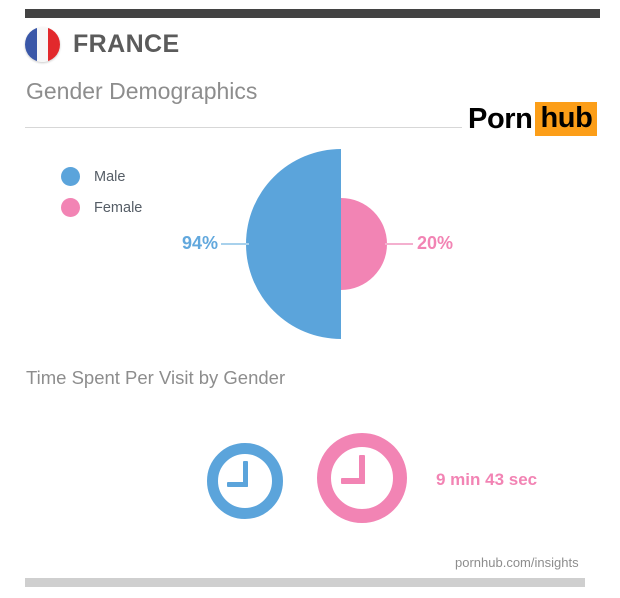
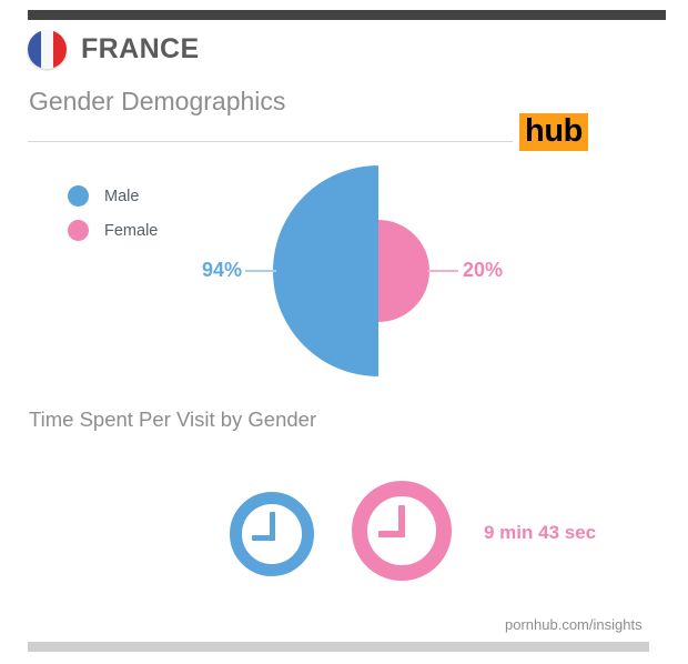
  FRANCE
  Gender Demographics
- Porn
  hub
  Male
  Female
  94%
  20%
  Time Spent Per Visit by Gender
  9 min 43 sec
  pornhub.com/insights
